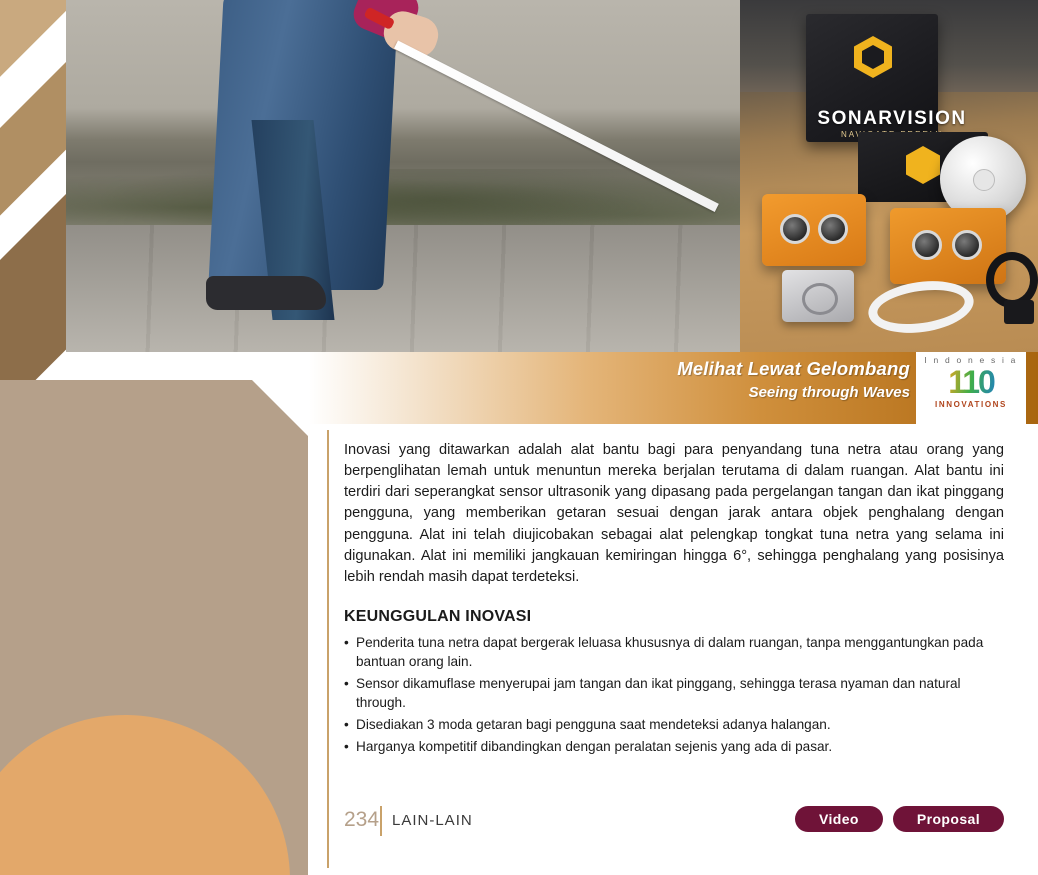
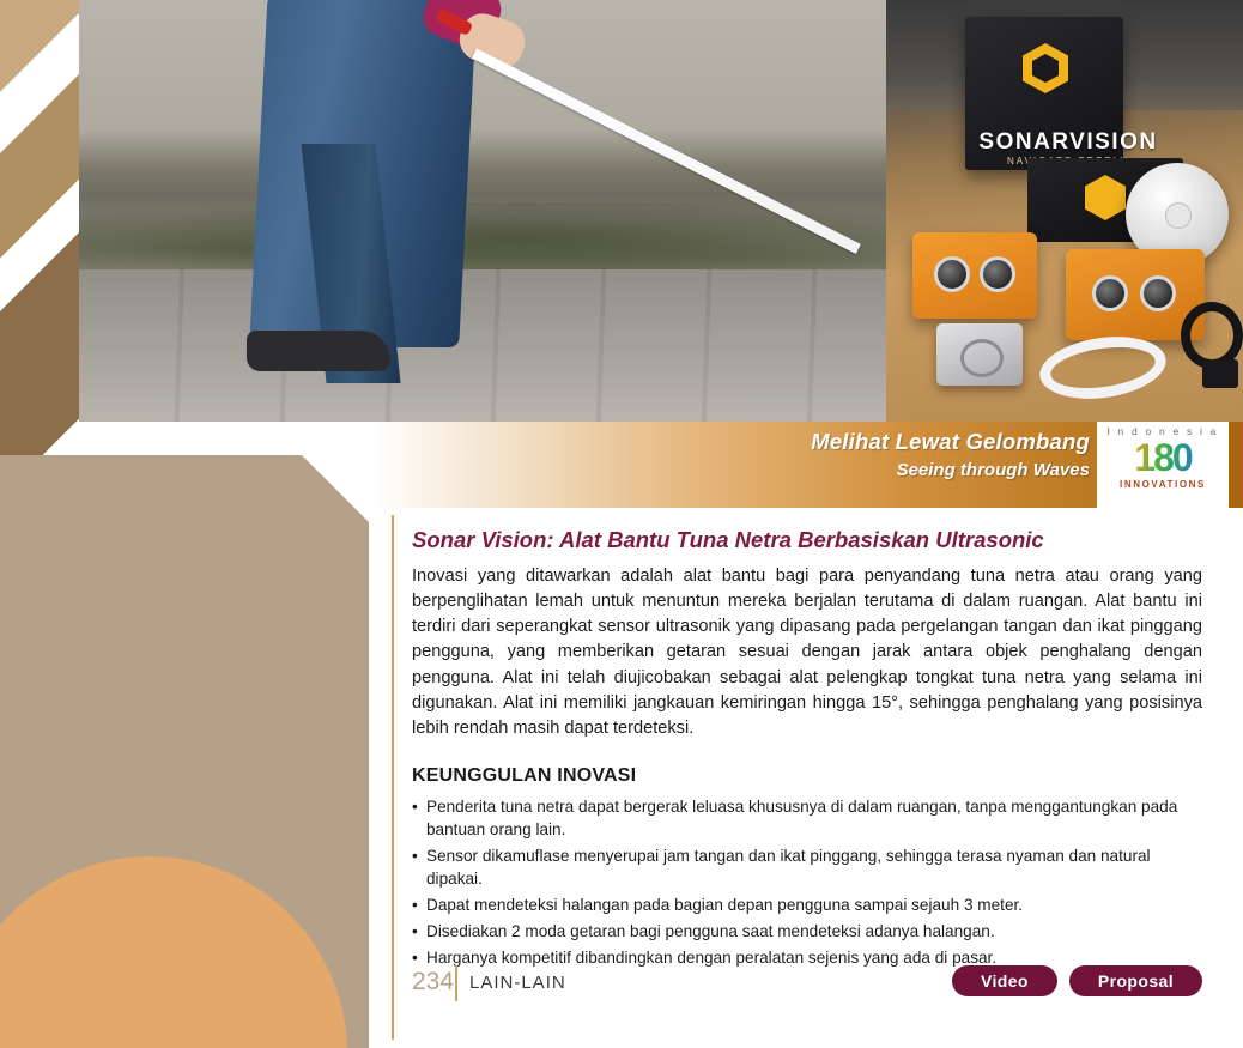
  SONARVISION
  Melihat Lewat Gelombang
  Seeing through Waves
  I n d o n e s i a
- 110
+ 180
  INNOVATIONS
+ Sonar Vision: Alat Bantu Tuna Netra Berbasiskan Ultrasonic
- Inovasi yang ditawarkan adalah alat bantu bagi para penyandang tuna netra atau orang yang berpenglihatan lemah untuk menuntun mereka berjalan terutama di dalam ruangan. Alat bantu ini terdiri dari seperangkat sensor ultrasonik yang dipasang pada pergelangan tangan dan ikat pinggang pengguna, yang memberikan getaran sesuai dengan jarak antara objek penghalang dengan pengguna. Alat ini telah diujicobakan sebagai alat pelengkap tongkat tuna netra yang selama ini digunakan. Alat ini memiliki jangkauan kemiringan hingga 6°, sehingga penghalang yang posisinya lebih rendah masih dapat terdeteksi.
+ Inovasi yang ditawarkan adalah alat bantu bagi para penyandang tuna netra atau orang yang berpenglihatan lemah untuk menuntun mereka berjalan terutama di dalam ruangan. Alat bantu ini terdiri dari seperangkat sensor ultrasonik yang dipasang pada pergelangan tangan dan ikat pinggang pengguna, yang memberikan getaran sesuai dengan jarak antara objek penghalang dengan pengguna. Alat ini telah diujicobakan sebagai alat pelengkap tongkat tuna netra yang selama ini digunakan. Alat ini memiliki jangkauan kemiringan hingga 15°, sehingga penghalang yang posisinya lebih rendah masih dapat terdeteksi.
  KEUNGGULAN INOVASI
  Penderita tuna netra dapat bergerak leluasa khususnya di dalam ruangan, tanpa menggantungkan pada bantuan orang lain.
- Sensor dikamuflase menyerupai jam tangan dan ikat pinggang, sehingga terasa nyaman dan natural through.
+ Sensor dikamuflase menyerupai jam tangan dan ikat pinggang, sehingga terasa nyaman dan natural dipakai.
+ Dapat mendeteksi halangan pada bagian depan pengguna sampai sejauh 3 meter.
- Disediakan 3 moda getaran bagi pengguna saat mendeteksi adanya halangan.
+ Disediakan 2 moda getaran bagi pengguna saat mendeteksi adanya halangan.
  Harganya kompetitif dibandingkan dengan peralatan sejenis yang ada di pasar.
  234
  LAIN-LAIN
  Video
  Proposal
